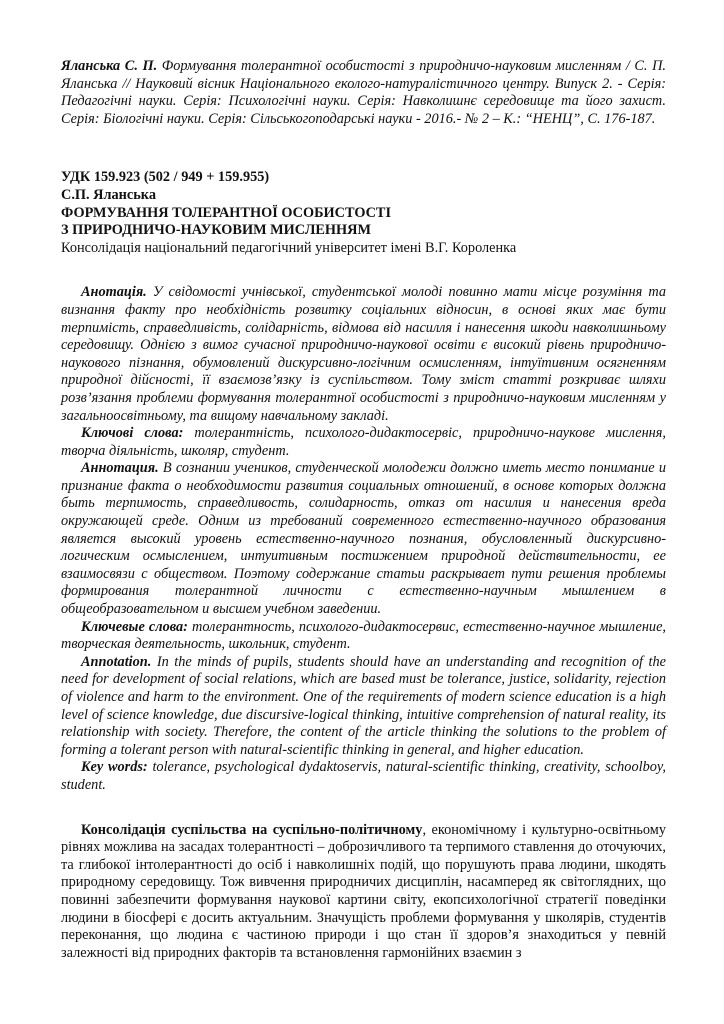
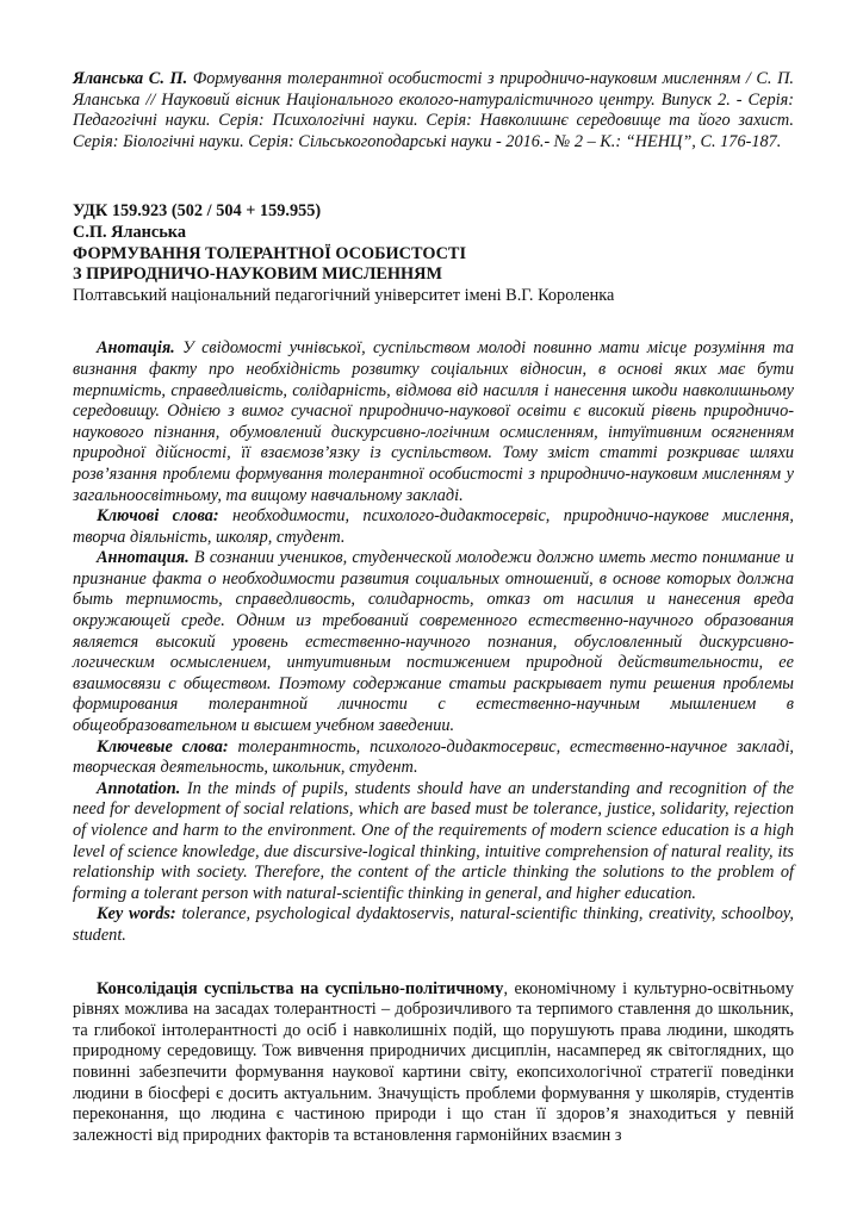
  Яланська С. П. Формування толерантної особистості з природничо-науковим мисленням / С. П. Яланська // Науковий вісник Національного еколого-натуралістичного центру. Випуск 2. - Серія: Педагогічні науки. Серія: Психологічні науки. Серія: Навколишнє середовище та його захист. Серія: Біологічні науки. Серія: Сільськогоподарські науки - 2016.- № 2 – К.: “НЕНЦ”, С. 176-187.
- УДК 159.923 (502 / 949 + 159.955)
+ УДК 159.923 (502 / 504 + 159.955)
  С.П. Яланська
  ФОРМУВАННЯ ТОЛЕРАНТНОЇ ОСОБИСТОСТІ
  З ПРИРОДНИЧО-НАУКОВИМ МИСЛЕННЯМ
- Консолідація національний педагогічний університет імені В.Г. Короленка
+ Полтавський національний педагогічний університет імені В.Г. Короленка
- Анотація. У свідомості учнівської, студентської молоді повинно мати місце розуміння та визнання факту про необхідність розвитку соціальних відносин, в основі яких має бути терпимість, справедливість, солідарність, відмова від насилля і нанесення шкоди навколишньому середовищу. Однією з вимог сучасної природничо-наукової освіти є високий рівень природничо-наукового пізнання, обумовлений дискурсивно-логічним осмисленням, інтуїтивним осягненням природної дійсності, її взаємозв’язку із суспільством. Тому зміст статті розкриває шляхи розв’язання проблеми формування толерантної особистості з природничо-науковим мисленням у загальноосвітньому, та вищому навчальному закладі.
+ Анотація. У свідомості учнівської, суспільством молоді повинно мати місце розуміння та визнання факту про необхідність розвитку соціальних відносин, в основі яких має бути терпимість, справедливість, солідарність, відмова від насилля і нанесення шкоди навколишньому середовищу. Однією з вимог сучасної природничо-наукової освіти є високий рівень природничо-наукового пізнання, обумовлений дискурсивно-логічним осмисленням, інтуїтивним осягненням природної дійсності, її взаємозв’язку із суспільством. Тому зміст статті розкриває шляхи розв’язання проблеми формування толерантної особистості з природничо-науковим мисленням у загальноосвітньому, та вищому навчальному закладі.
- Ключові слова: толерантність, психолого-дидактосервіс, природничо-наукове мислення, творча діяльність, школяр, студент.
+ Ключові слова: необходимости, психолого-дидактосервіс, природничо-наукове мислення, творча діяльність, школяр, студент.
  Аннотация. В сознании учеников, студенческой молодежи должно иметь место понимание и признание факта о необходимости развития социальных отношений, в основе которых должна быть терпимость, справедливость, солидарность, отказ от насилия и нанесения вреда окружающей среде. Одним из требований современного естественно-научного образования является высокий уровень естественно-научного познания, обусловленный дискурсивно-логическим осмыслением, интуитивным постижением природной действительности, ее взаимосвязи с обществом. Поэтому содержание статьи раскрывает пути решения проблемы формирования толерантной личности с естественно-научным мышлением в общеобразовательном и высшем учебном заведении.
- Ключевые слова: толерантность, психолого-дидактосервис, естественно-научное мышление, творческая деятельность, школьник, студент.
+ Ключевые слова: толерантность, психолого-дидактосервис, естественно-научное закладі, творческая деятельность, школьник, студент.
  Annotation. In the minds of pupils, students should have an understanding and recognition of the need for development of social relations, which are based must be tolerance, justice, solidarity, rejection of violence and harm to the environment. One of the requirements of modern science education is a high level of science knowledge, due discursive-logical thinking, intuitive comprehension of natural reality, its relationship with society. Therefore, the content of the article thinking the solutions to the problem of forming a tolerant person with natural-scientific thinking in general, and higher education.
  Key words: tolerance, psychological dydaktoservis, natural-scientific thinking, creativity, schoolboy, student.
- Консолідація суспільства на суспільно-політичному, економічному і культурно-освітньому рівнях можлива на засадах толерантності – доброзичливого та терпимого ставлення до оточуючих, та глибокої інтолерантності до осіб і навколишніх подій, що порушують права людини, шкодять природному середовищу. Тож вивчення природничих дисциплін, насамперед як світоглядних, що повинні забезпечити формування наукової картини світу, екопсихологічної стратегії поведінки людини в біосфері є досить актуальним. Значущість проблеми формування у школярів, студентів переконання, що людина є частиною природи і що стан її здоров’я знаходиться у певній залежності від природних факторів та встановлення гармонійних взаємин з
+ Консолідація суспільства на суспільно-політичному, економічному і культурно-освітньому рівнях можлива на засадах толерантності – доброзичливого та терпимого ставлення до школьник, та глибокої інтолерантності до осіб і навколишніх подій, що порушують права людини, шкодять природному середовищу. Тож вивчення природничих дисциплін, насамперед як світоглядних, що повинні забезпечити формування наукової картини світу, екопсихологічної стратегії поведінки людини в біосфері є досить актуальним. Значущість проблеми формування у школярів, студентів переконання, що людина є частиною природи і що стан її здоров’я знаходиться у певній залежності від природних факторів та встановлення гармонійних взаємин з
